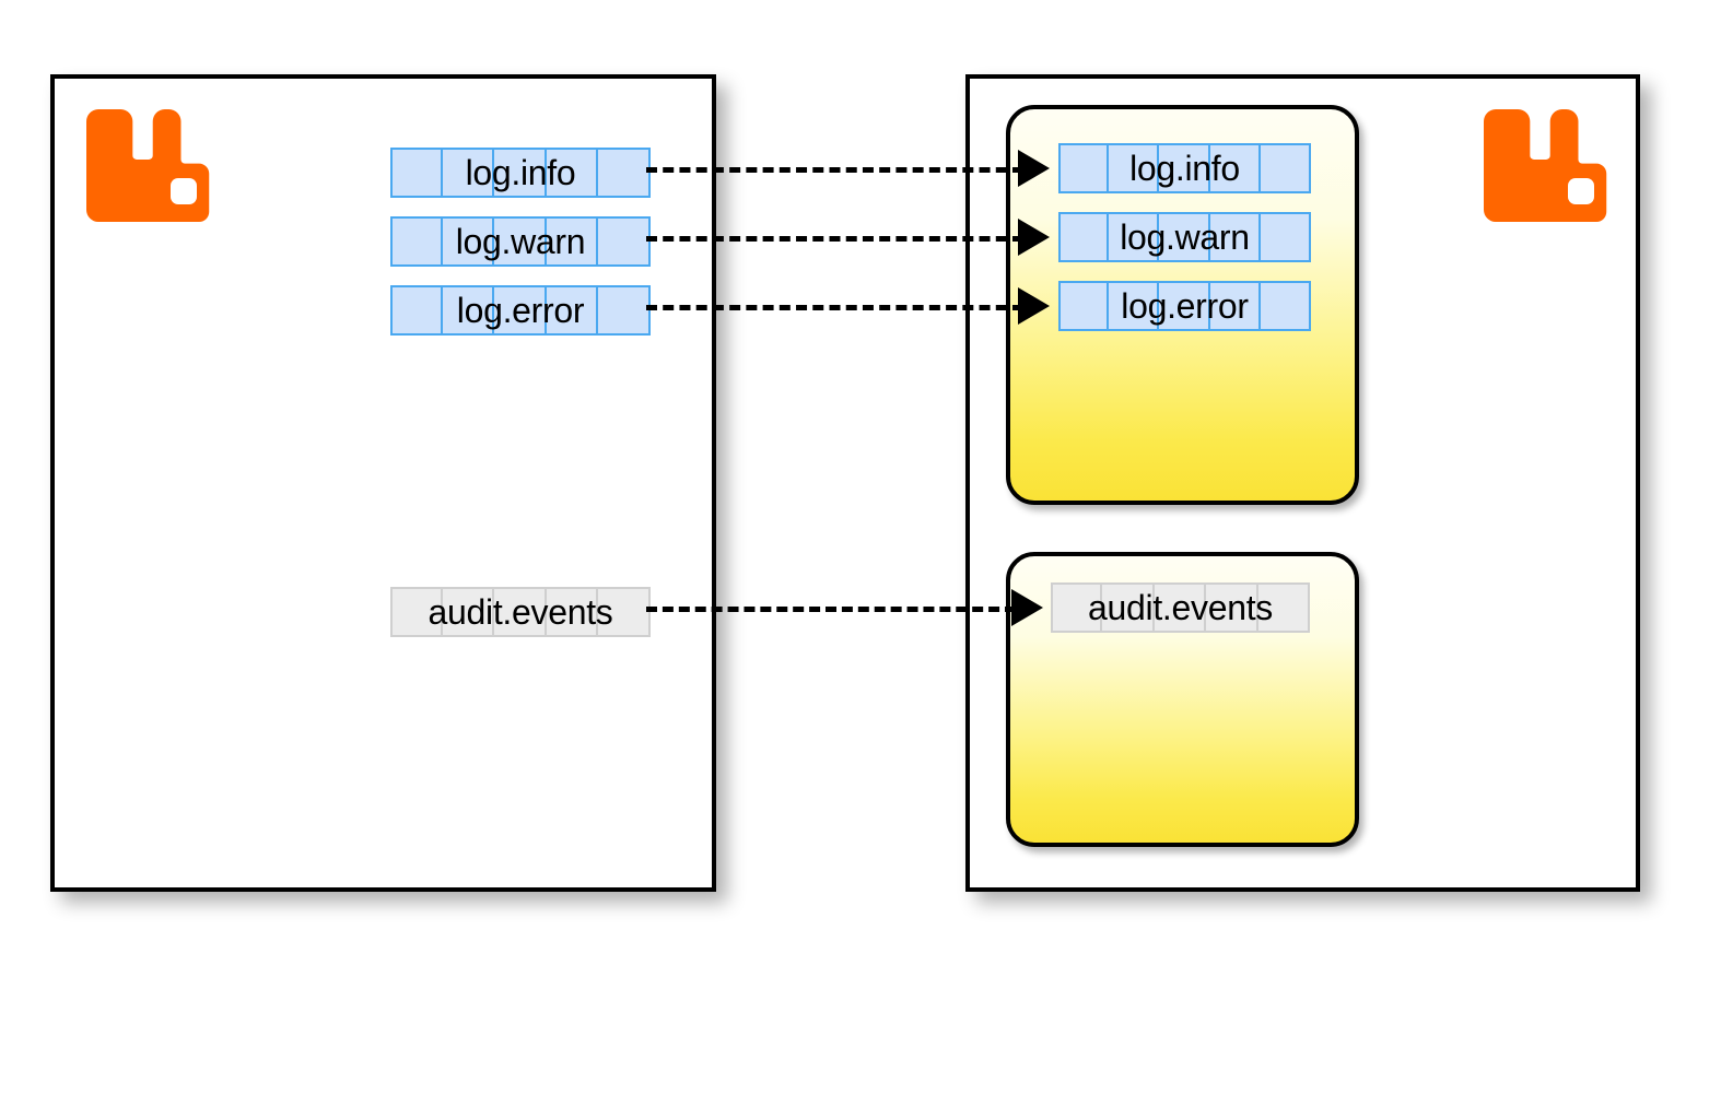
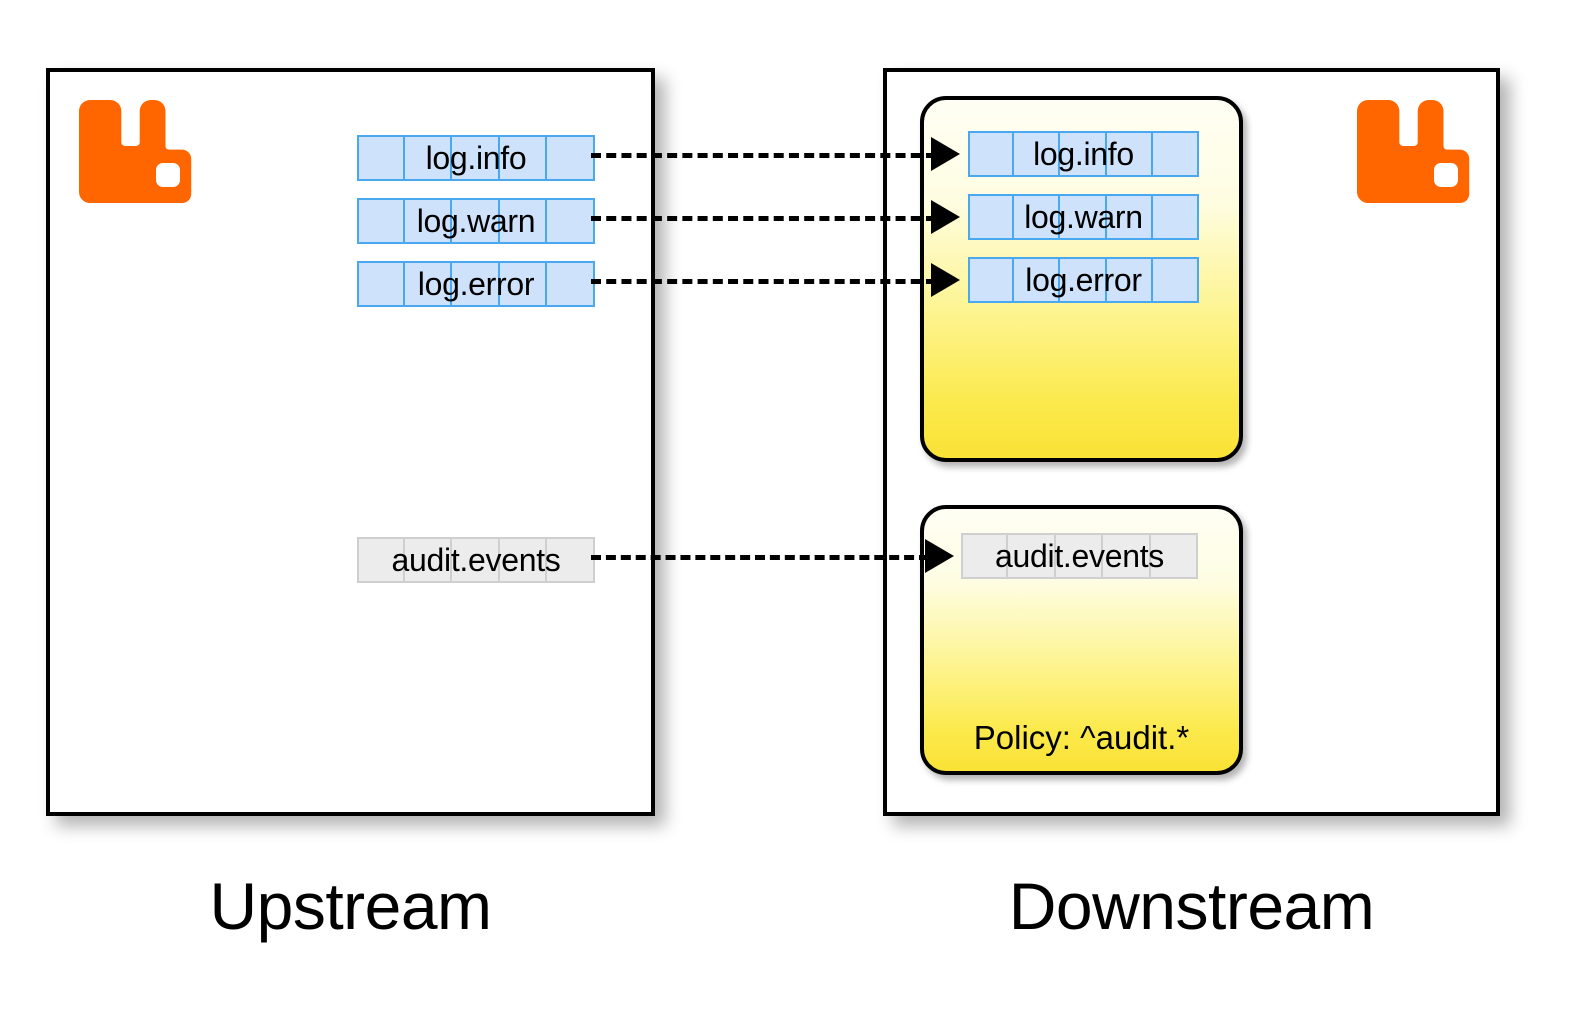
  log.info
  log.warn
  log.error
  audit.events
  log.info
  log.warn
  log.error
  audit.events
+ Policy: ^audit.*
+ Upstream
+ Downstream
